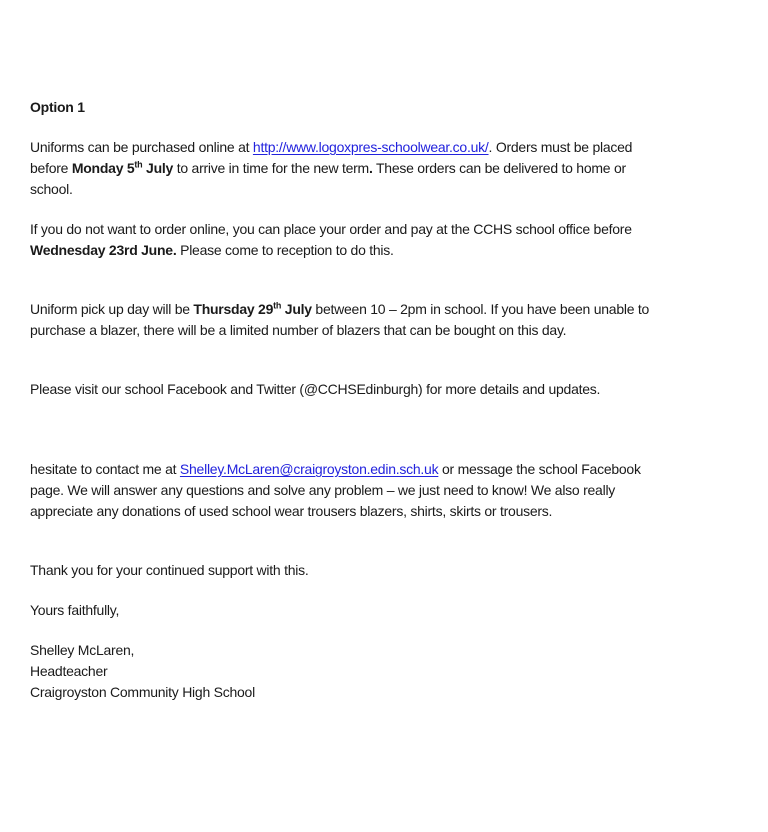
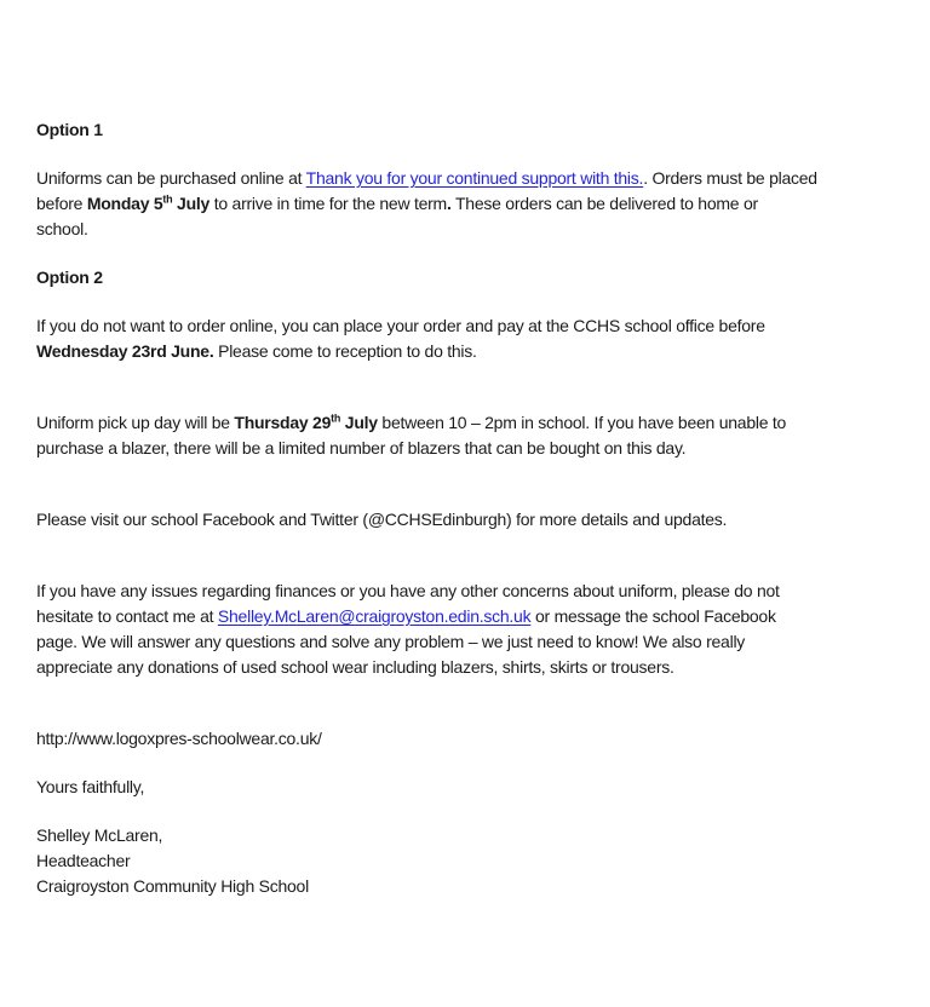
  Option 1
- Uniforms can be purchased online at http://www.logoxpres-schoolwear.co.uk/. Orders must be placed
+ Uniforms can be purchased online at Thank you for your continued support with this.. Orders must be placed
  before Monday 5th July to arrive in time for the new term. These orders can be delivered to home or
  school.
+ Option 2
  If you do not want to order online, you can place your order and pay at the CCHS school office before
  Wednesday 23rd June. Please come to reception to do this.
  Uniform pick up day will be Thursday 29th July between 10 – 2pm in school. If you have been unable to
  purchase a blazer, there will be a limited number of blazers that can be bought on this day.
  Please visit our school Facebook and Twitter (@CCHSEdinburgh) for more details and updates.
+ If you have any issues regarding finances or you have any other concerns about uniform, please do not
  hesitate to contact me at Shelley.McLaren@craigroyston.edin.sch.uk or message the school Facebook
  page. We will answer any questions and solve any problem – we just need to know! We also really
- appreciate any donations of used school wear trousers blazers, shirts, skirts or trousers.
+ appreciate any donations of used school wear including blazers, shirts, skirts or trousers.
- Thank you for your continued support with this.
+ http://www.logoxpres-schoolwear.co.uk/
  Yours faithfully,
  Shelley McLaren,
  Headteacher
  Craigroyston Community High School
